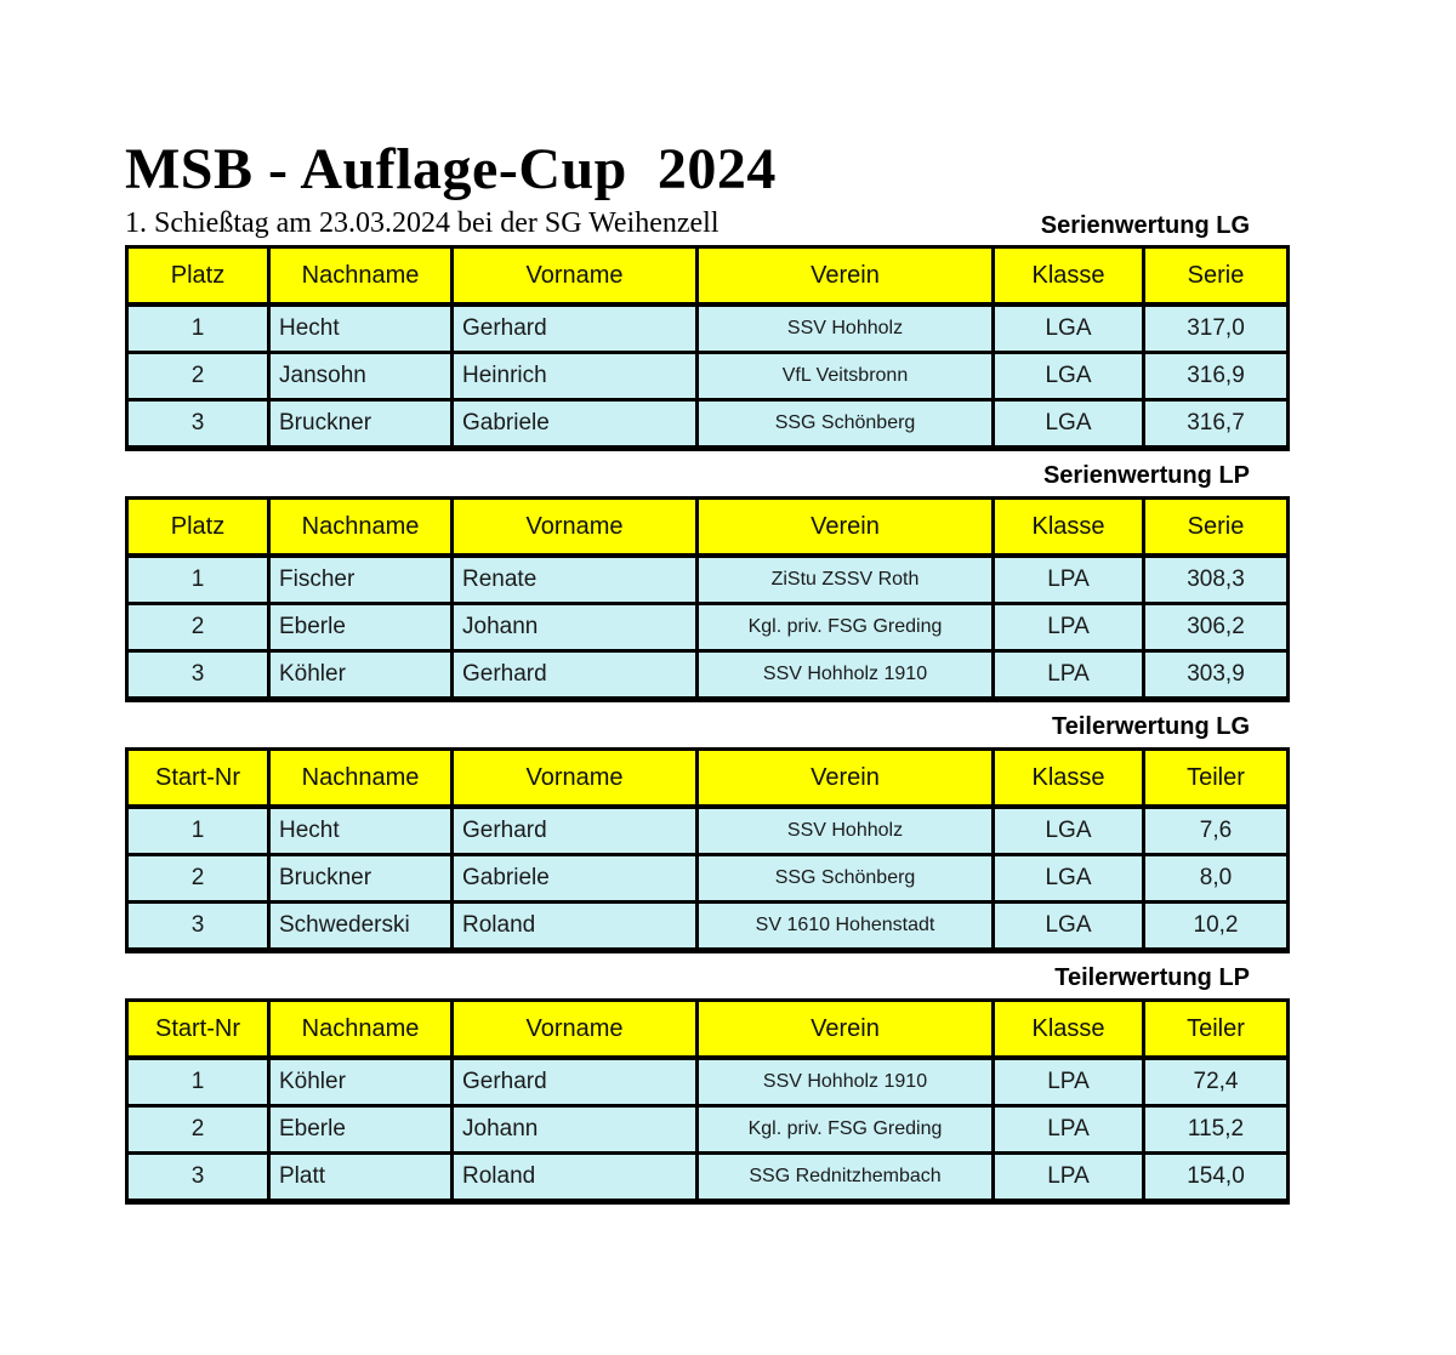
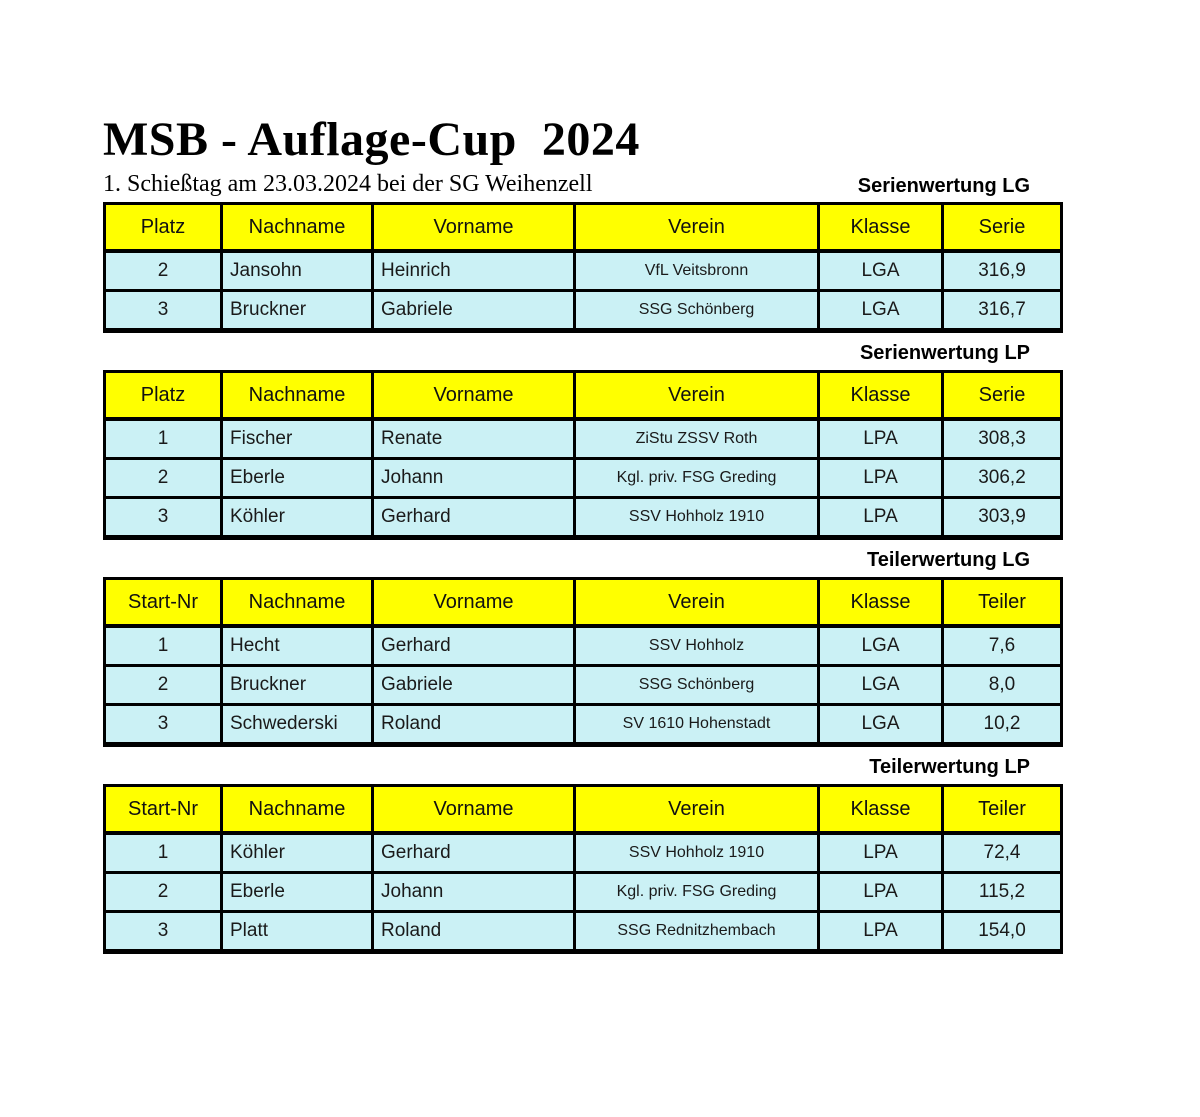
  MSB - Auflage-Cup 2024
  1. Schießtag am 23.03.2024 bei der SG Weihenzell
  Serienwertung LG
  Platz	Nachname	Vorname	Verein	Klasse	Serie
- 1	Hecht	Gerhard	SSV Hohholz	LGA	317,0
  2	Jansohn	Heinrich	VfL Veitsbronn	LGA	316,9
  3	Bruckner	Gabriele	SSG Schönberg	LGA	316,7
  Serienwertung LP
  Platz	Nachname	Vorname	Verein	Klasse	Serie
  1	Fischer	Renate	ZiStu ZSSV Roth	LPA	308,3
  2	Eberle	Johann	Kgl. priv. FSG Greding	LPA	306,2
  3	Köhler	Gerhard	SSV Hohholz 1910	LPA	303,9
  Teilerwertung LG
  Start-Nr	Nachname	Vorname	Verein	Klasse	Teiler
  1	Hecht	Gerhard	SSV Hohholz	LGA	7,6
  2	Bruckner	Gabriele	SSG Schönberg	LGA	8,0
  3	Schwederski	Roland	SV 1610 Hohenstadt	LGA	10,2
  Teilerwertung LP
  Start-Nr	Nachname	Vorname	Verein	Klasse	Teiler
  1	Köhler	Gerhard	SSV Hohholz 1910	LPA	72,4
  2	Eberle	Johann	Kgl. priv. FSG Greding	LPA	115,2
  3	Platt	Roland	SSG Rednitzhembach	LPA	154,0
